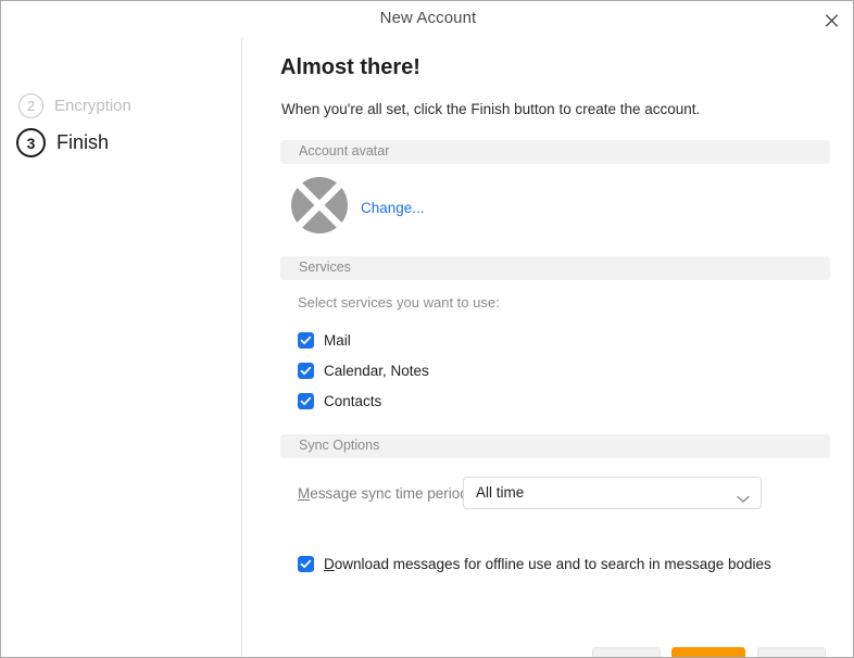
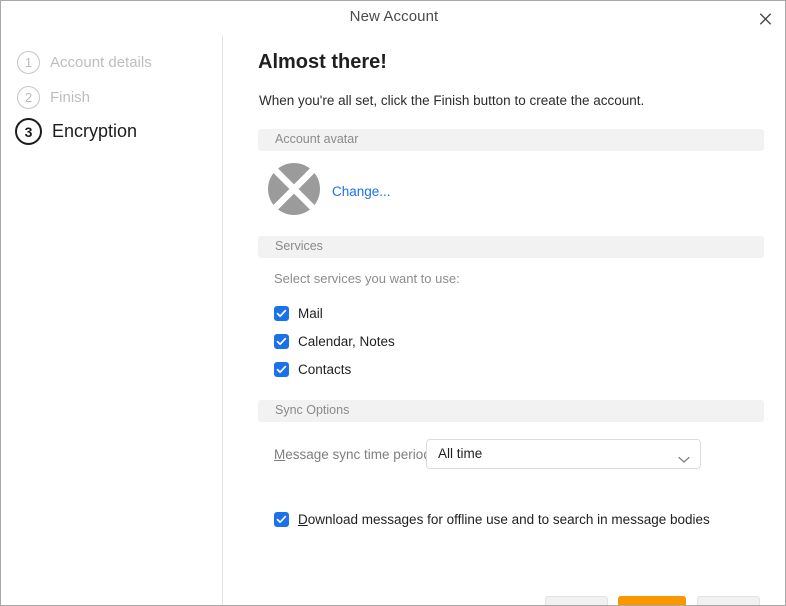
  New Account
+ 1
+ Account details
  2
- Encryption
+ Finish
  3
- Finish
+ Encryption
  Almost there!
  When you're all set, click the Finish button to create the account.
  Account avatar
  Change...
  Services
  Select services you want to use:
  Mail
  Calendar, Notes
  Contacts
  Sync Options
  Message sync time perio
  All time
  Download messages for offline use and to search in message bodies
